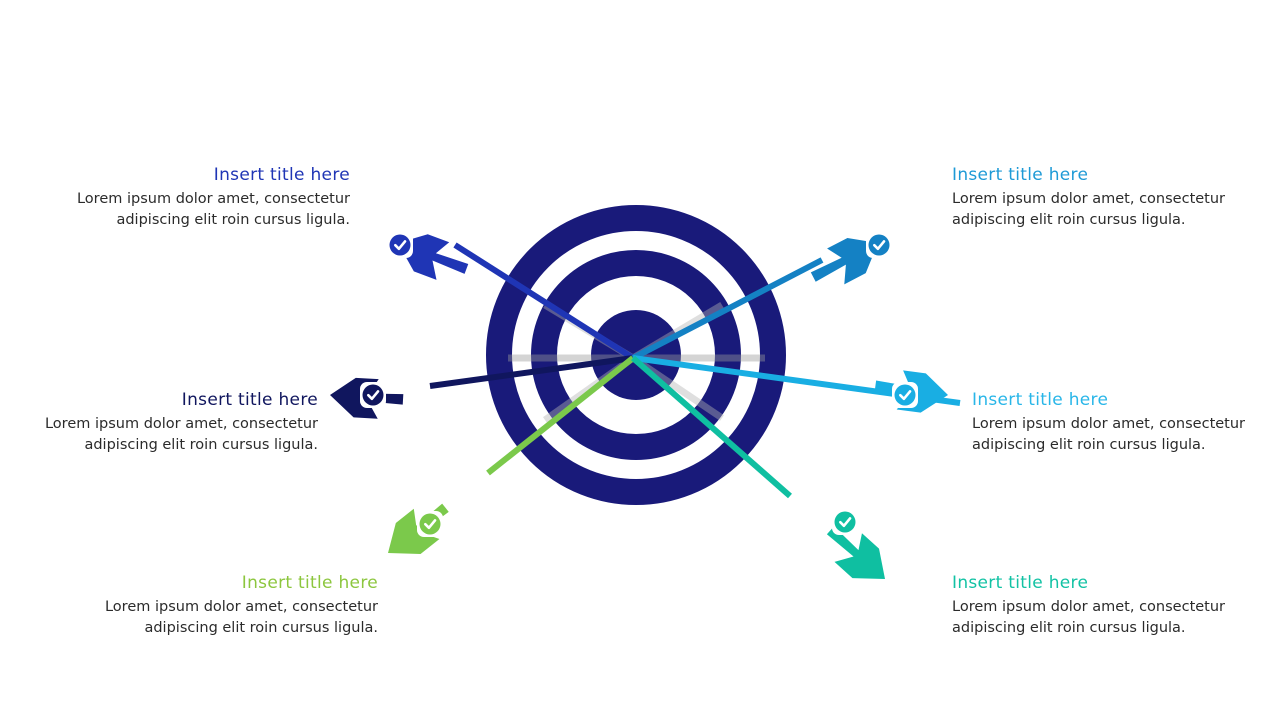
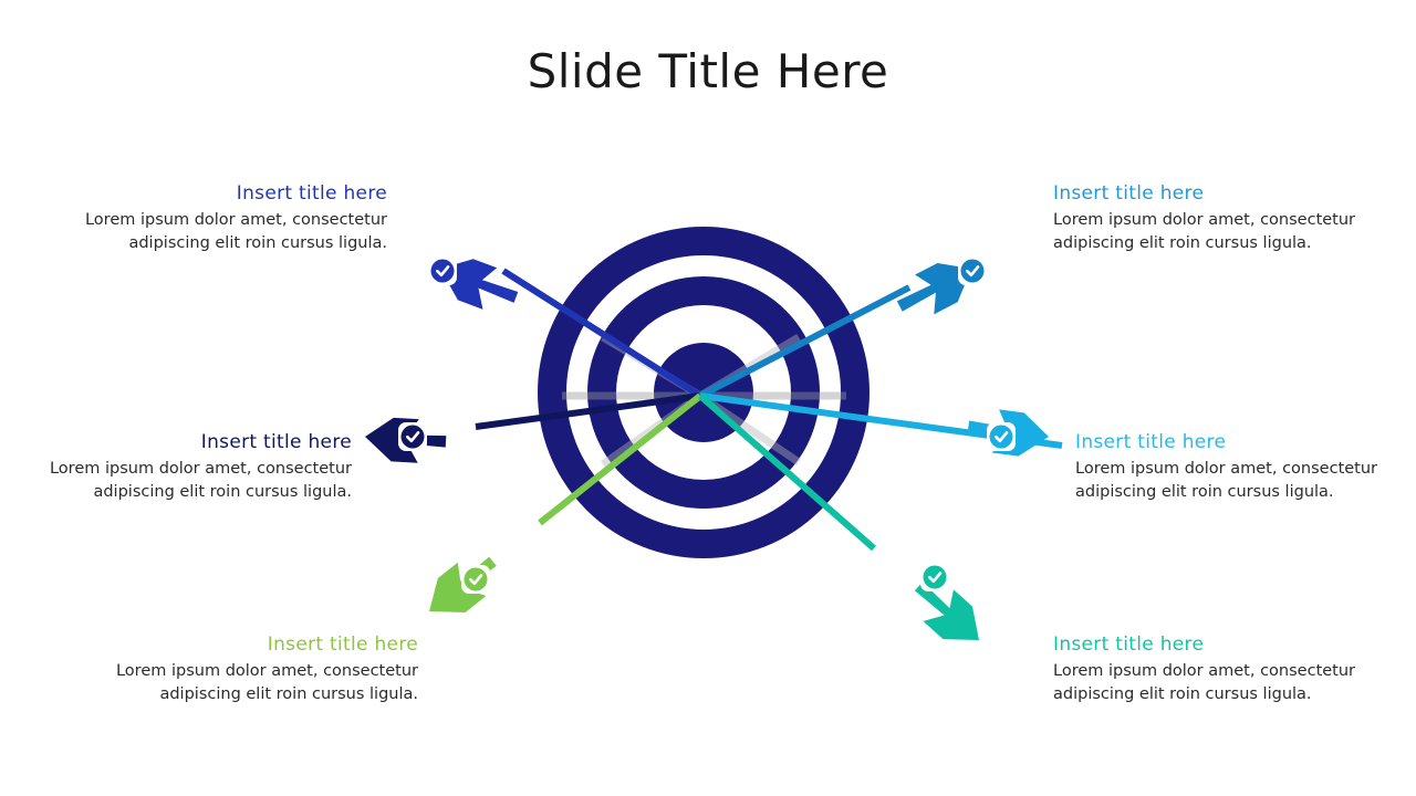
+ Slide Title Here
  Insert title here
  Lorem ipsum dolor amet, consectetur adipiscing elit roin cursus ligula.
  Insert title here
  Lorem ipsum dolor amet, consectetur adipiscing elit roin cursus ligula.
  Insert title here
  Lorem ipsum dolor amet, consectetur adipiscing elit roin cursus ligula.
  Insert title here
  Lorem ipsum dolor amet, consectetur adipiscing elit roin cursus ligula.
  Insert title here
  Lorem ipsum dolor amet, consectetur adipiscing elit roin cursus ligula.
  Insert title here
  Lorem ipsum dolor amet, consectetur adipiscing elit roin cursus ligula.
